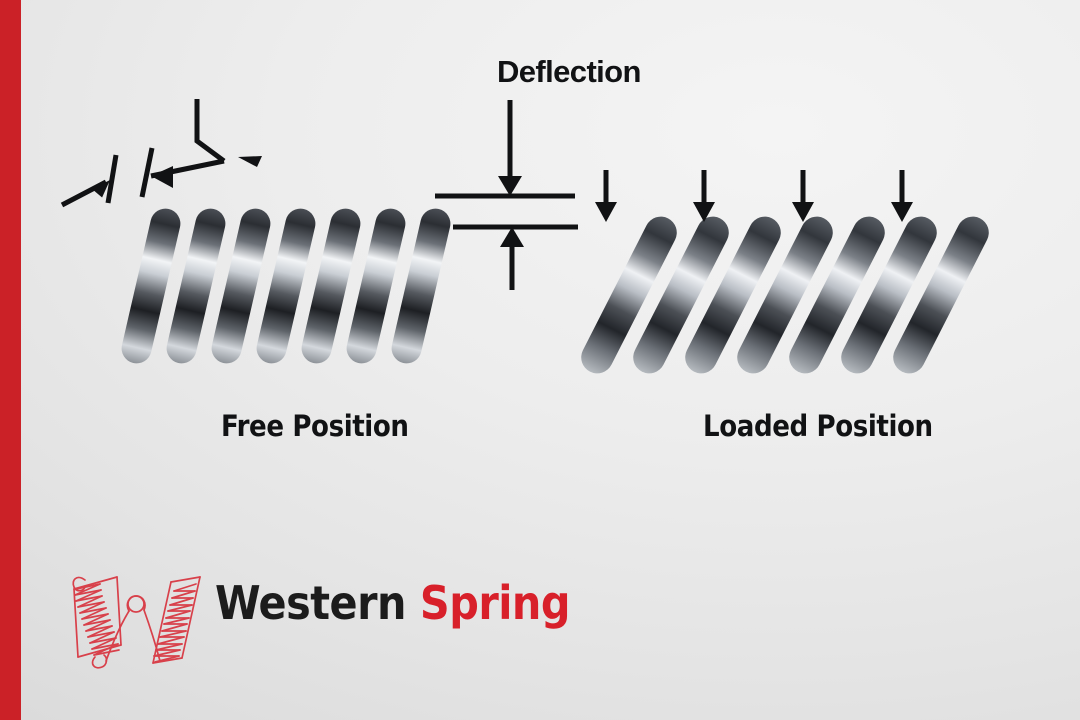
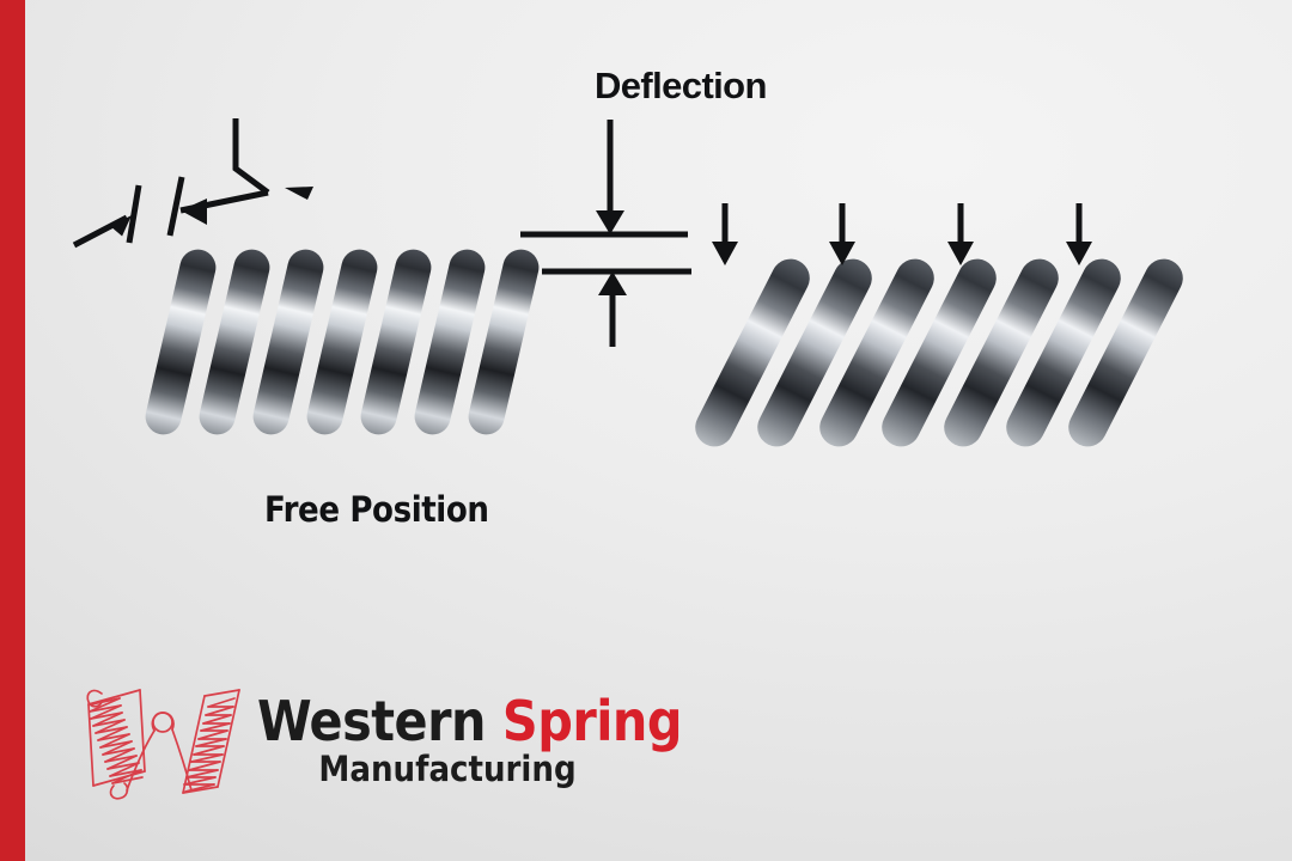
  Deflection
  Free Position
- Loaded Position
  Western Spring
+ Manufacturing
